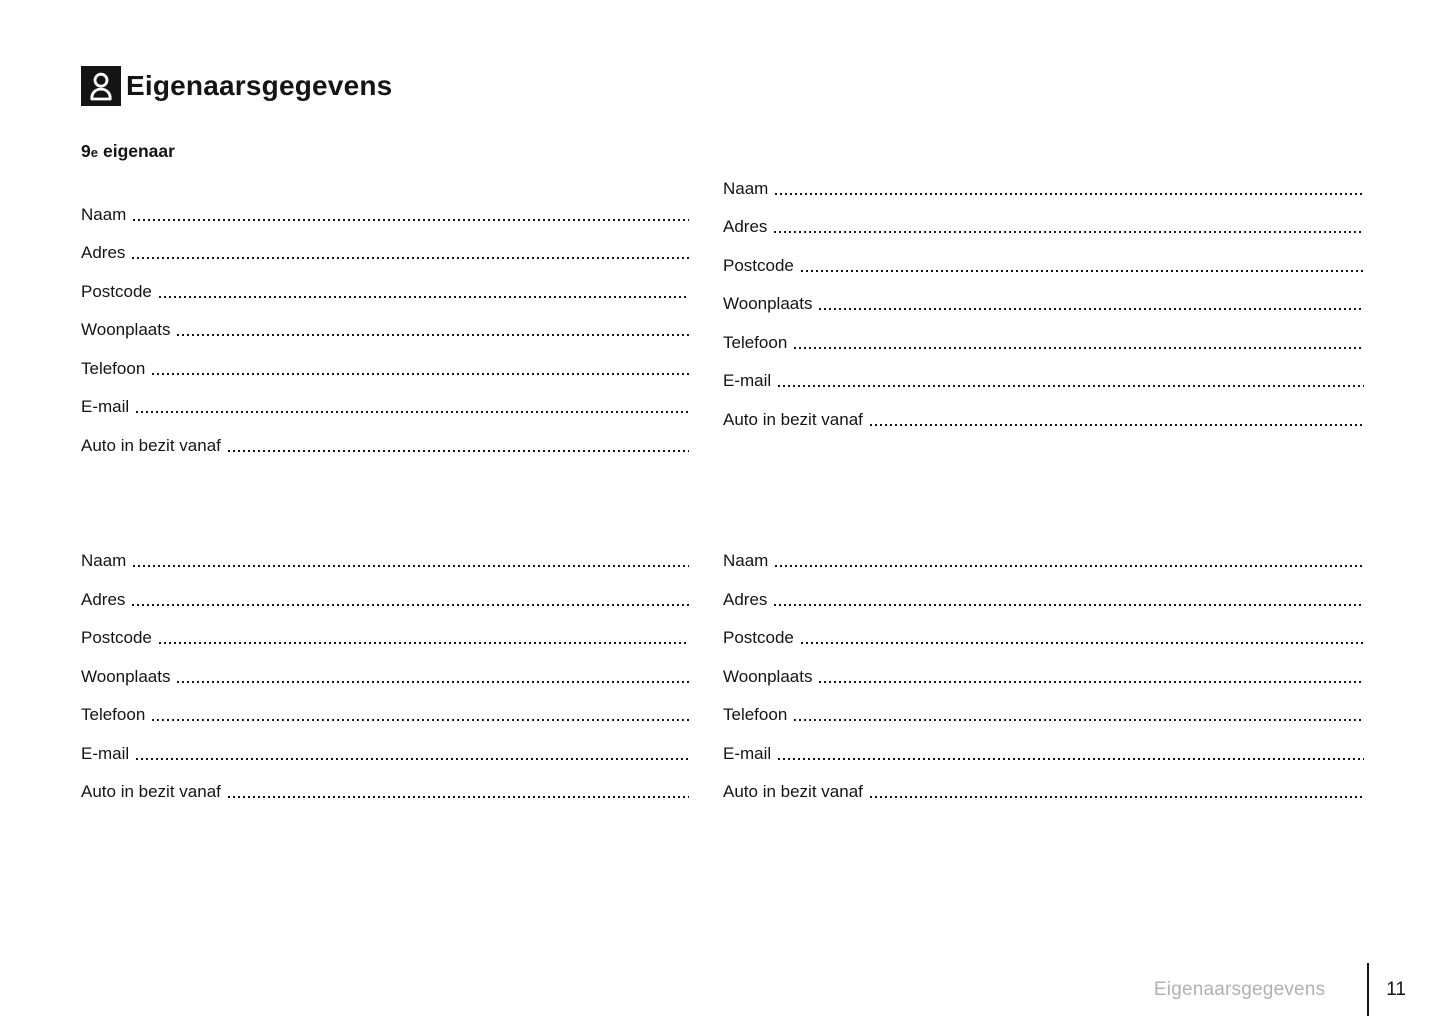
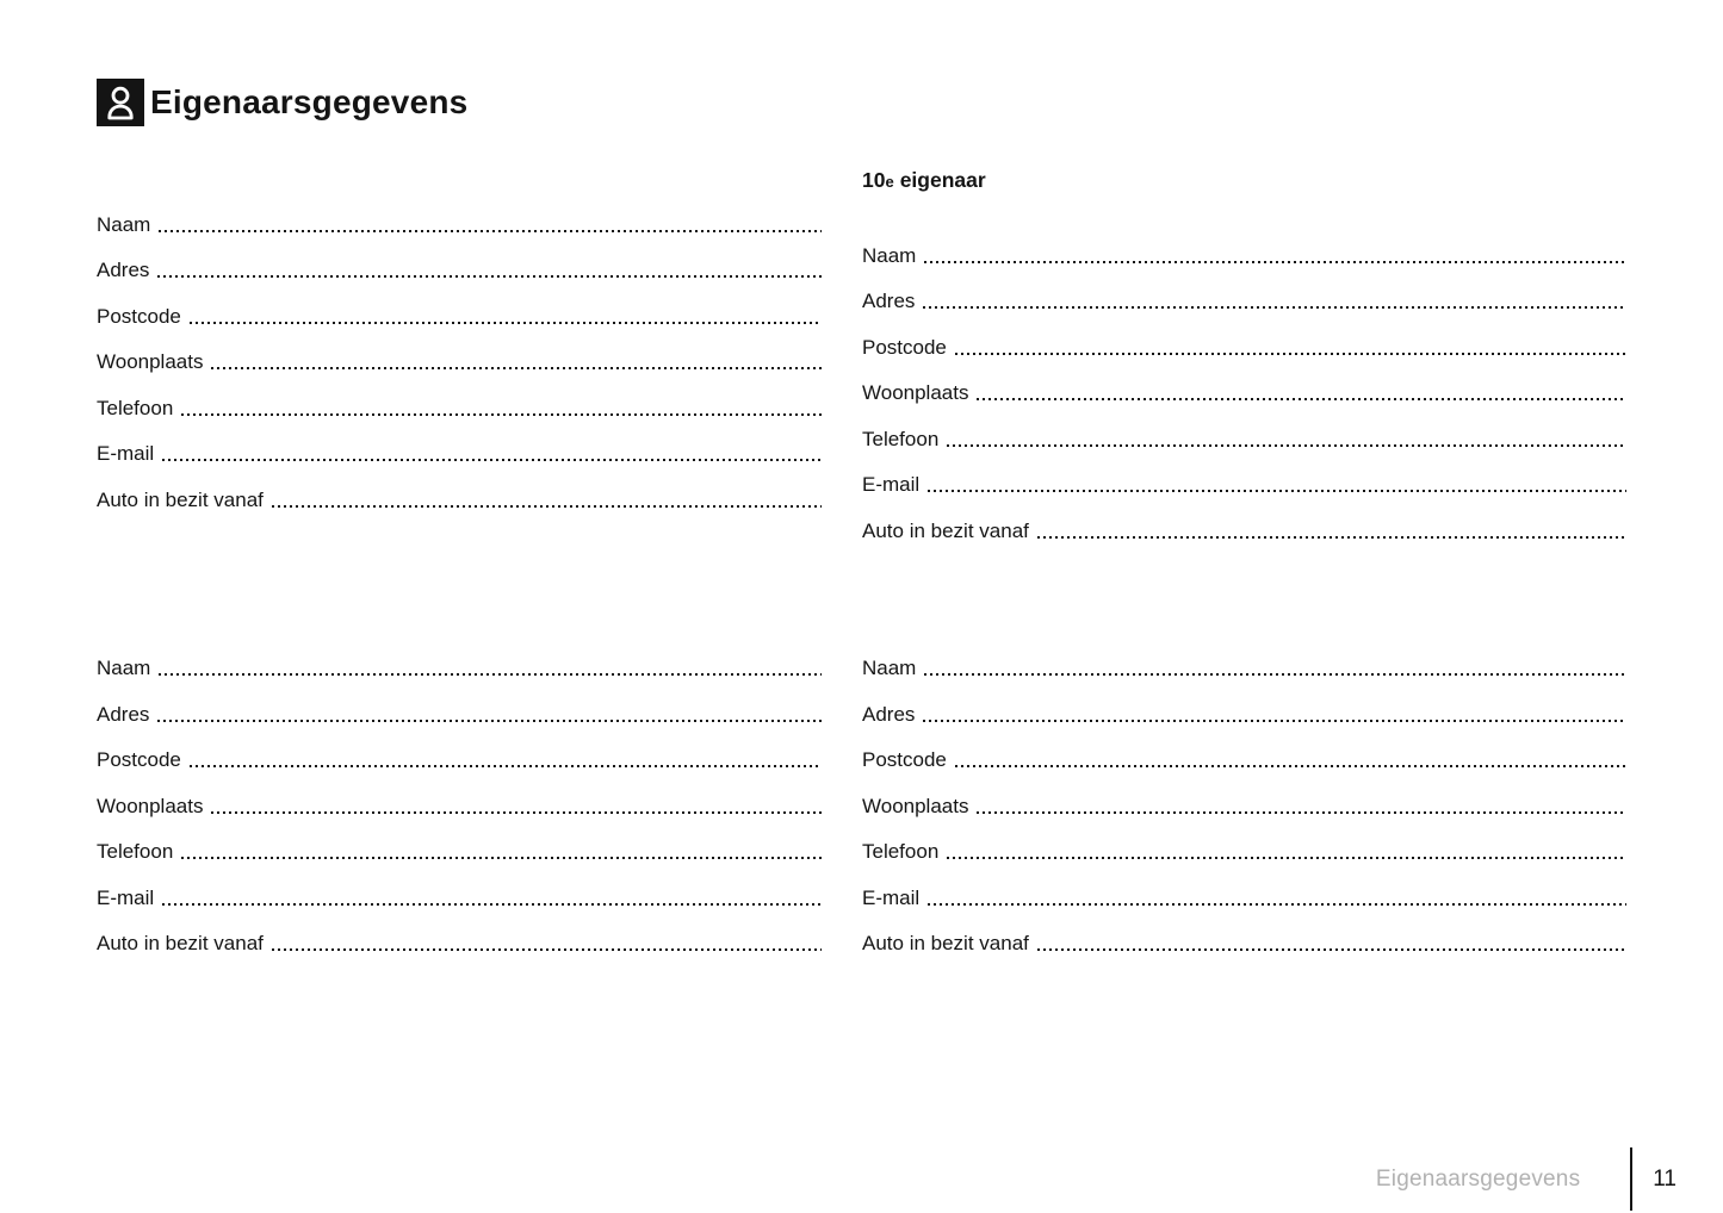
  Eigenaarsgegevens
- 9e eigenaar
  Naam
  Adres
  Postcode
  Woonplaats
  Telefoon
  E-mail
  Auto in bezit vanaf
+ 10e eigenaar
  Naam
  Adres
  Postcode
  Woonplaats
  Telefoon
  E-mail
  Auto in bezit vanaf
  Naam
  Adres
  Postcode
  Woonplaats
  Telefoon
  E-mail
  Auto in bezit vanaf
  Naam
  Adres
  Postcode
  Woonplaats
  Telefoon
  E-mail
  Auto in bezit vanaf
  Eigenaarsgegevens
  11
